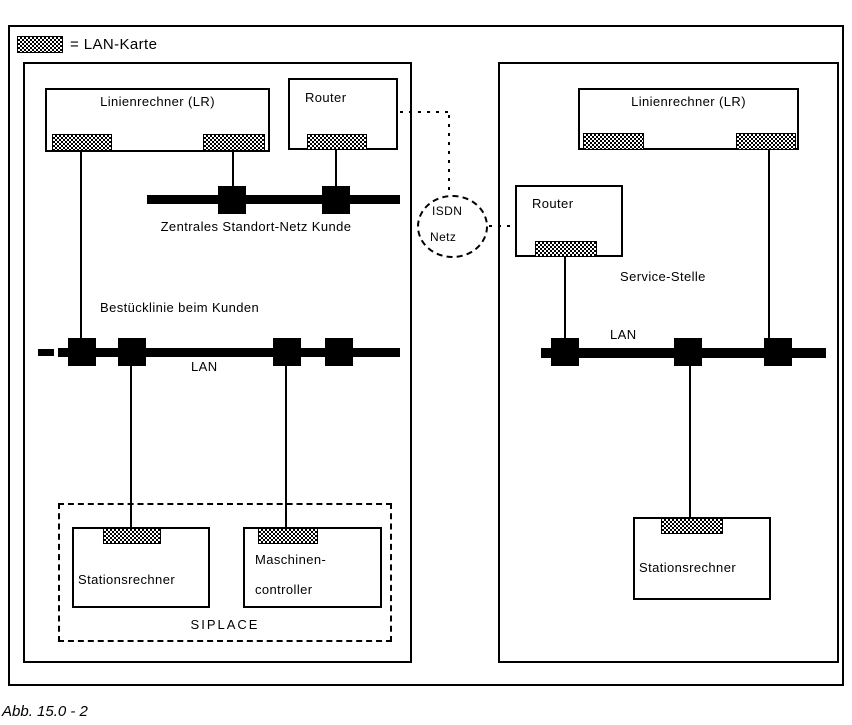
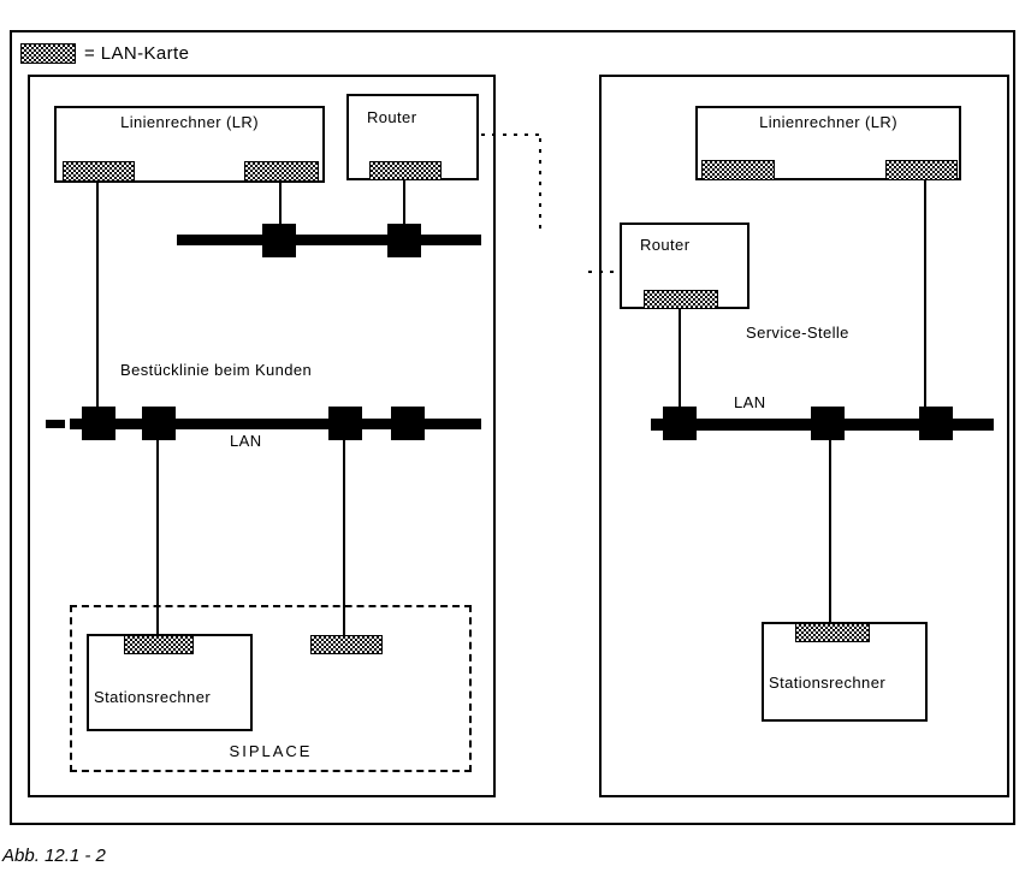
  = LAN-Karte
  Linienrechner (LR)
  Router
- Zentrales Standort-Netz Kunde
  Bestücklinie beim Kunden
  LAN
  Stationsrechner
- Maschinen-
- controller
  SIPLACE
  Linienrechner (LR)
  Router
  Service-Stelle
  LAN
  Stationsrechner
- ISDN
- Netz
- Abb. 15.0 - 2
+ Abb. 12.1 - 2
